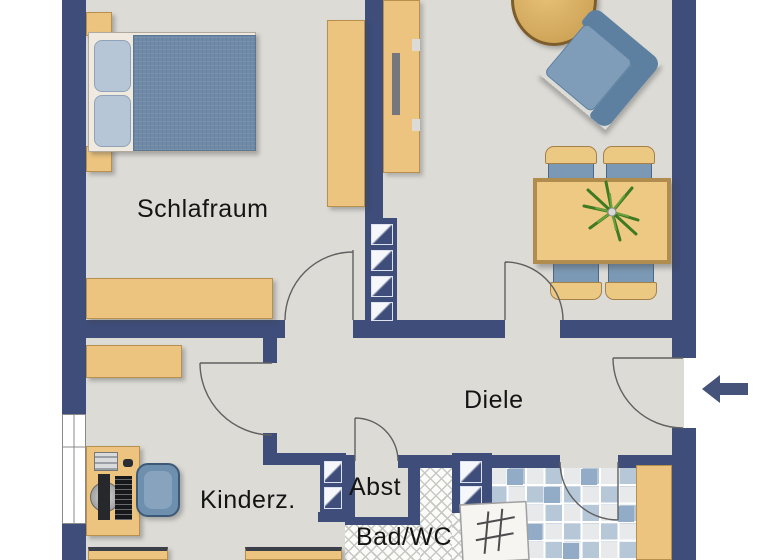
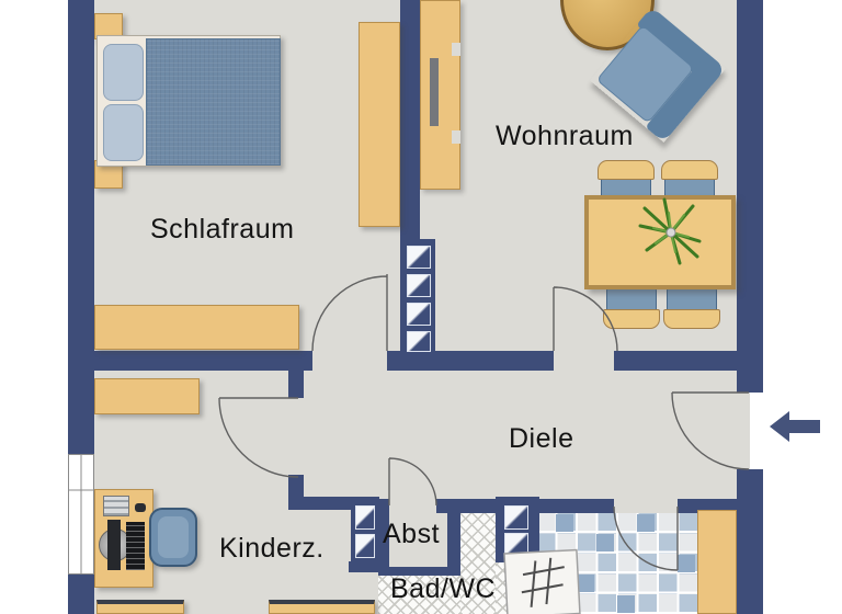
  Schlafraum
+ Wohnraum
  Diele
  Kinderz.
  Abst
  Bad/WC
